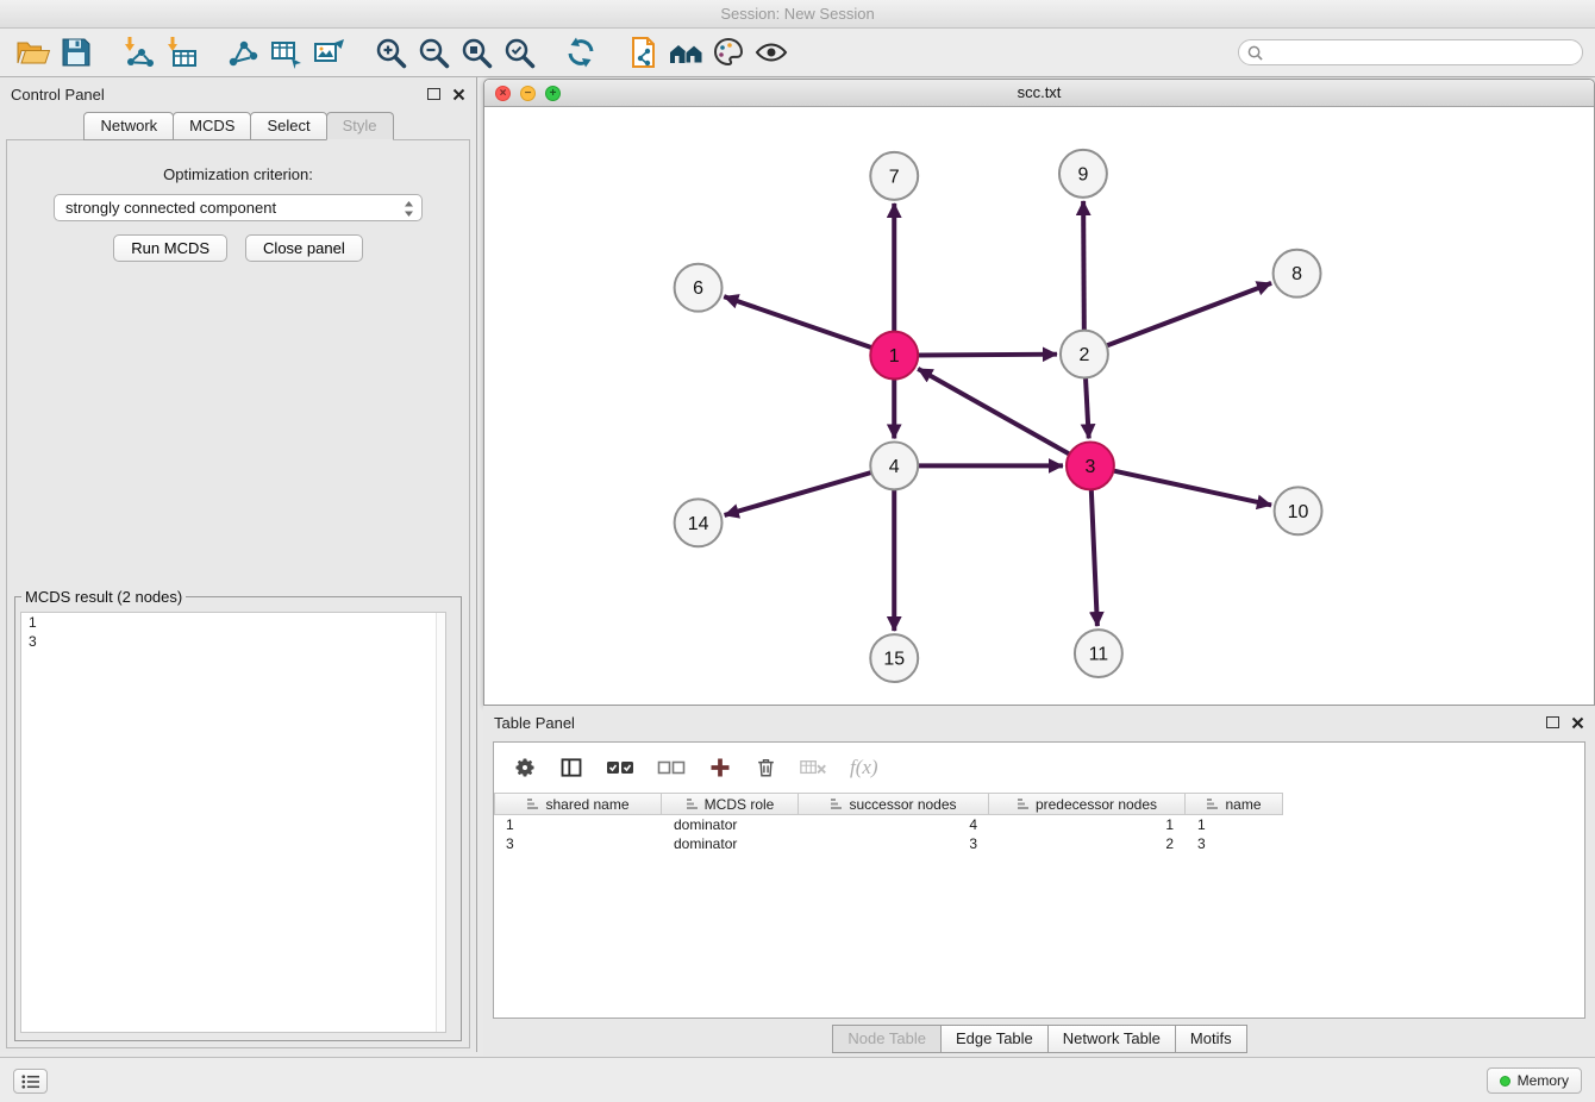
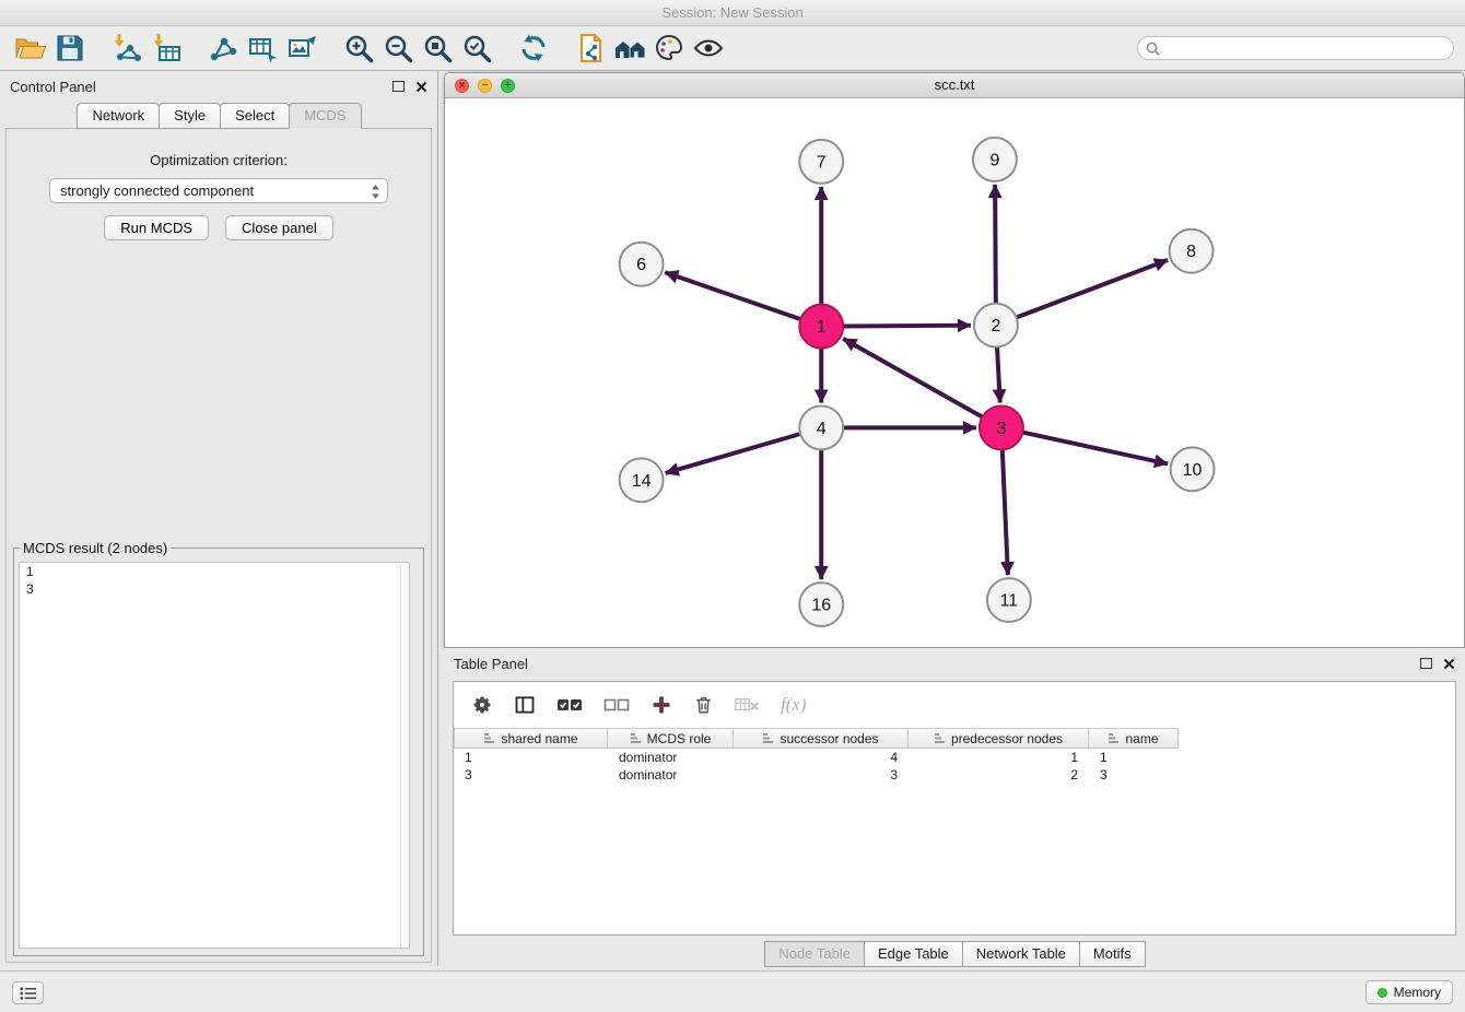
  Session: New Session
  Control Panel
  Network
- MCDS
+ Style
  Select
- Style
+ MCDS
  Optimization criterion:
  strongly connected component
  Run MCDS
  Close panel
  MCDS result (2 nodes)
  1
  3
  ×
  −
  +
  scc.txt
  1
  2
  3
  4
  6
  7
  8
  9
  10
  11
  14
- 15
+ 16
  Table Panel
  f(x)
  shared name
  MCDS role
  successor nodes
  predecessor nodes
  name
  1
  dominator
  4
  1
  1
  3
  dominator
  3
  2
  3
  Node Table
  Edge Table
  Network Table
  Motifs
  Memory
